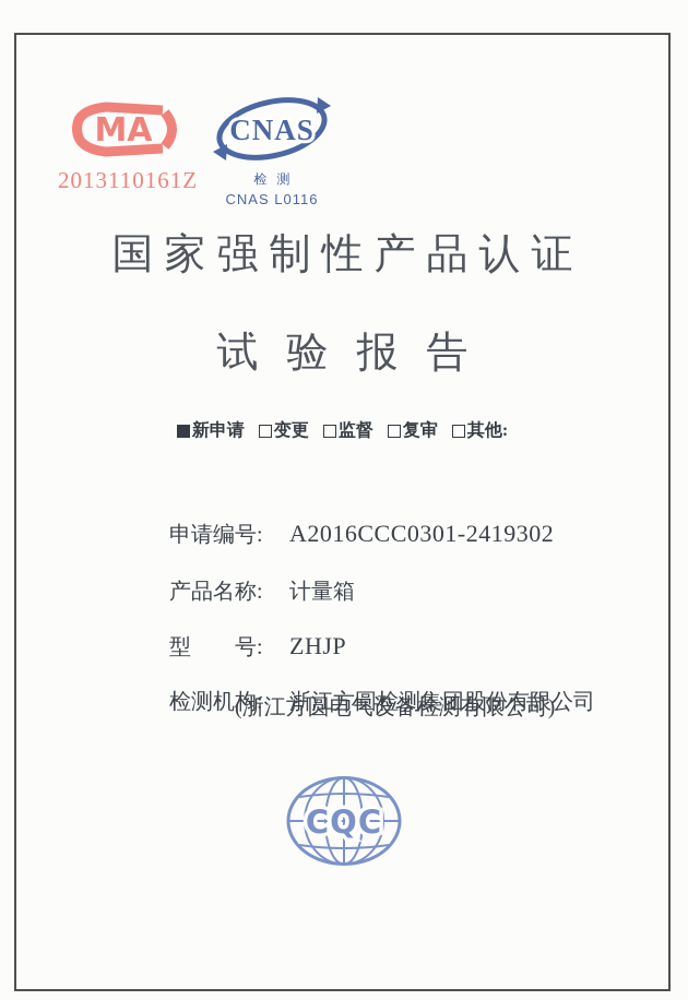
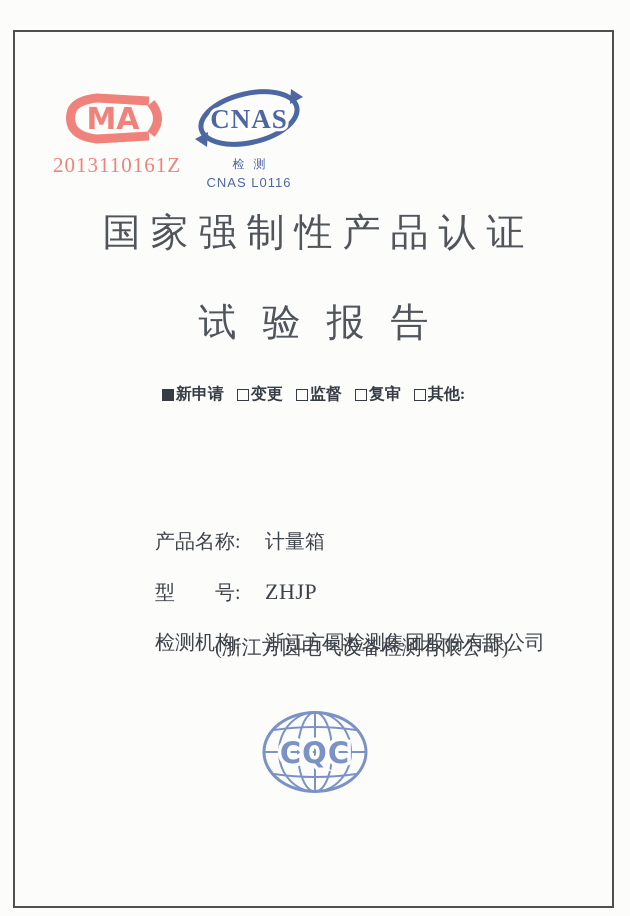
  MA
  2013110161Z
  CNAS
  检测
  CNAS L0116
  国家强制性产品认证
  试验报告
  新申请
  变更
  监督
  复审
  其他:
- 申请编号: A2016CCC0301-2419302
  产品名称: 计量箱
  型 号: ZHJP
  检测机构: 浙江方圆检测集团股份有限公司
  (浙江方圆电气设备检测有限公司)
  CQC
